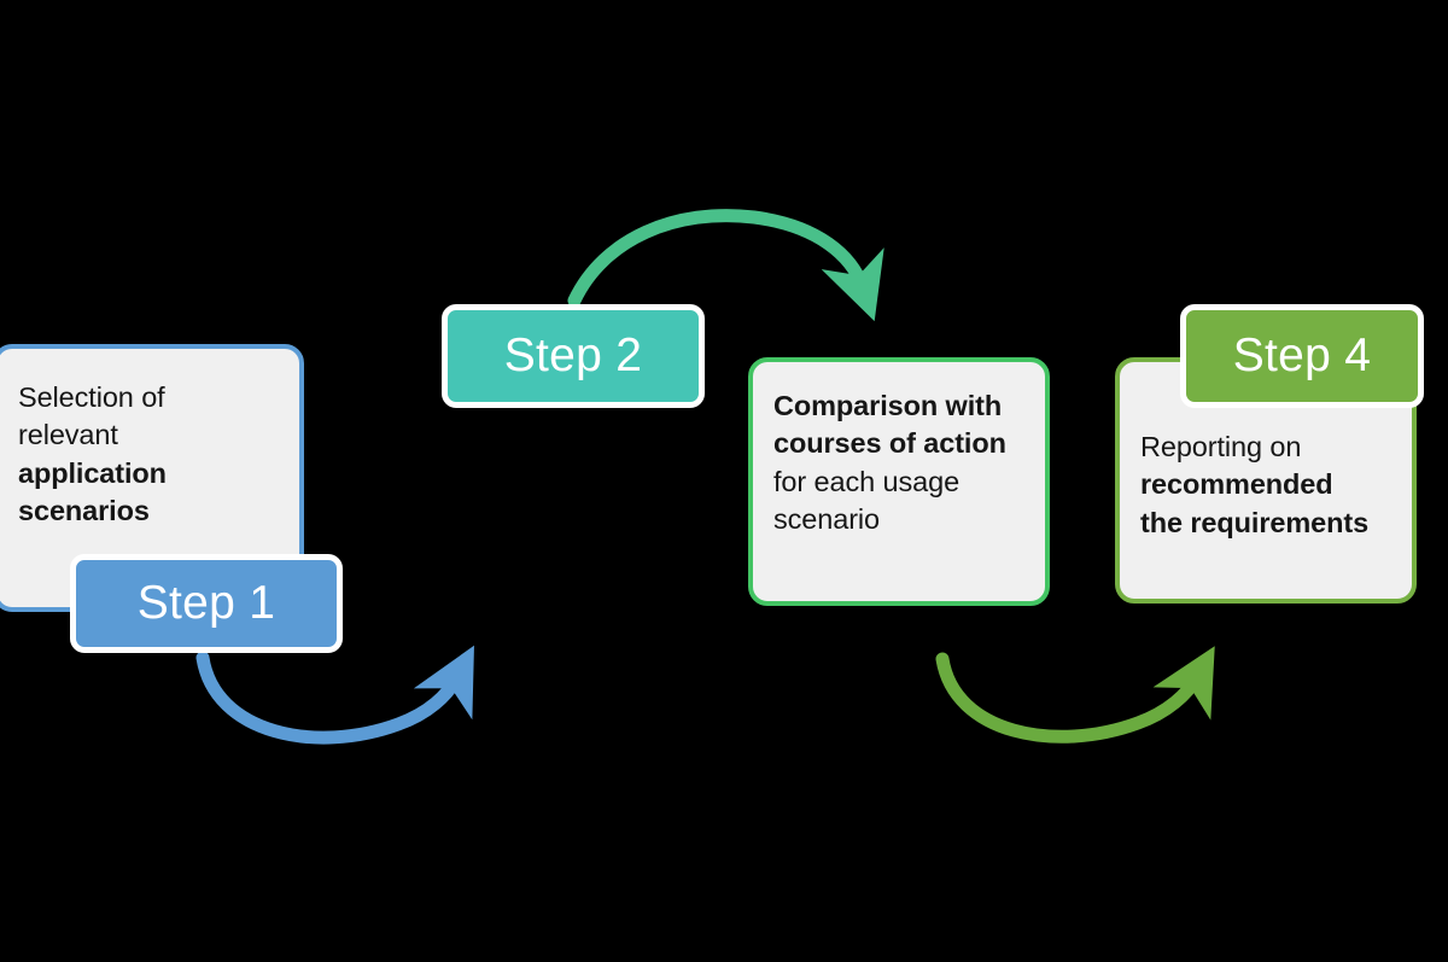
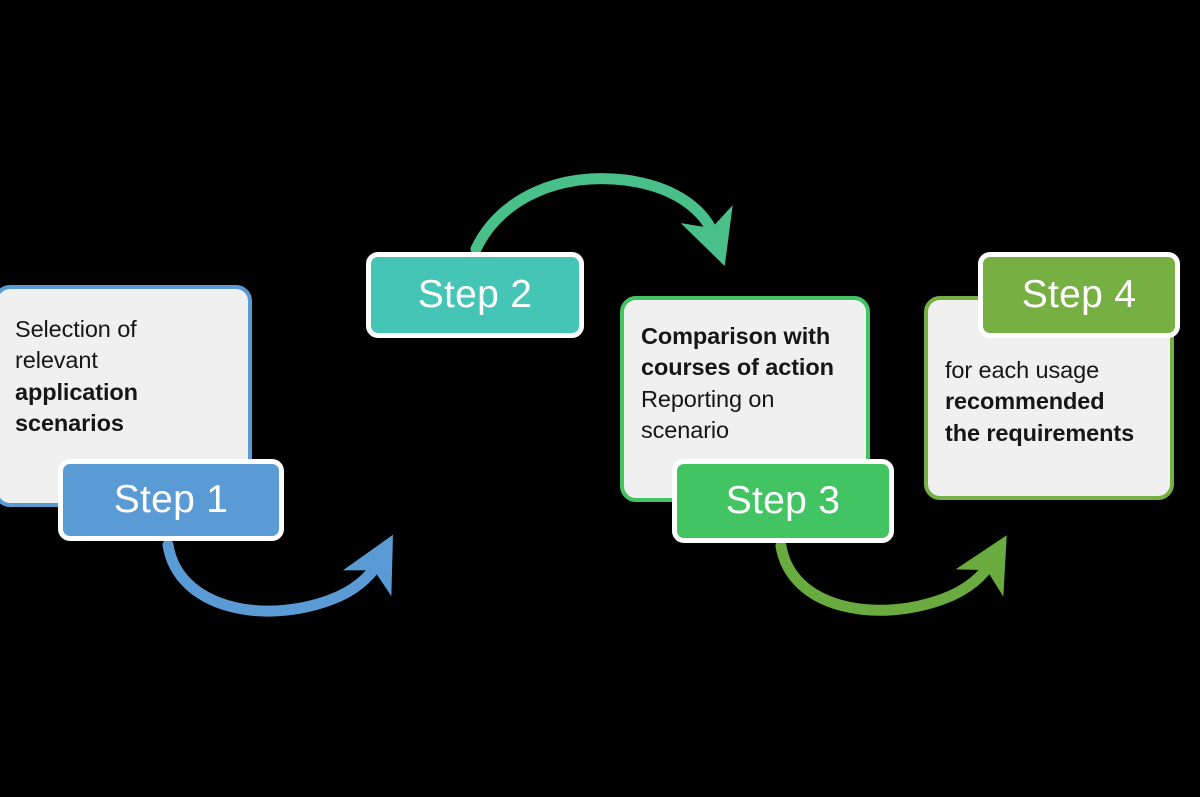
  Selection of
  relevant
  application
  scenarios
  Step 1
  Step 2
  Comparison with
  courses of action
- for each usage
+ Reporting on
  scenario
+ Step 3
- Reporting on
+ for each usage
  recommended
  the requirements
  Step 4
